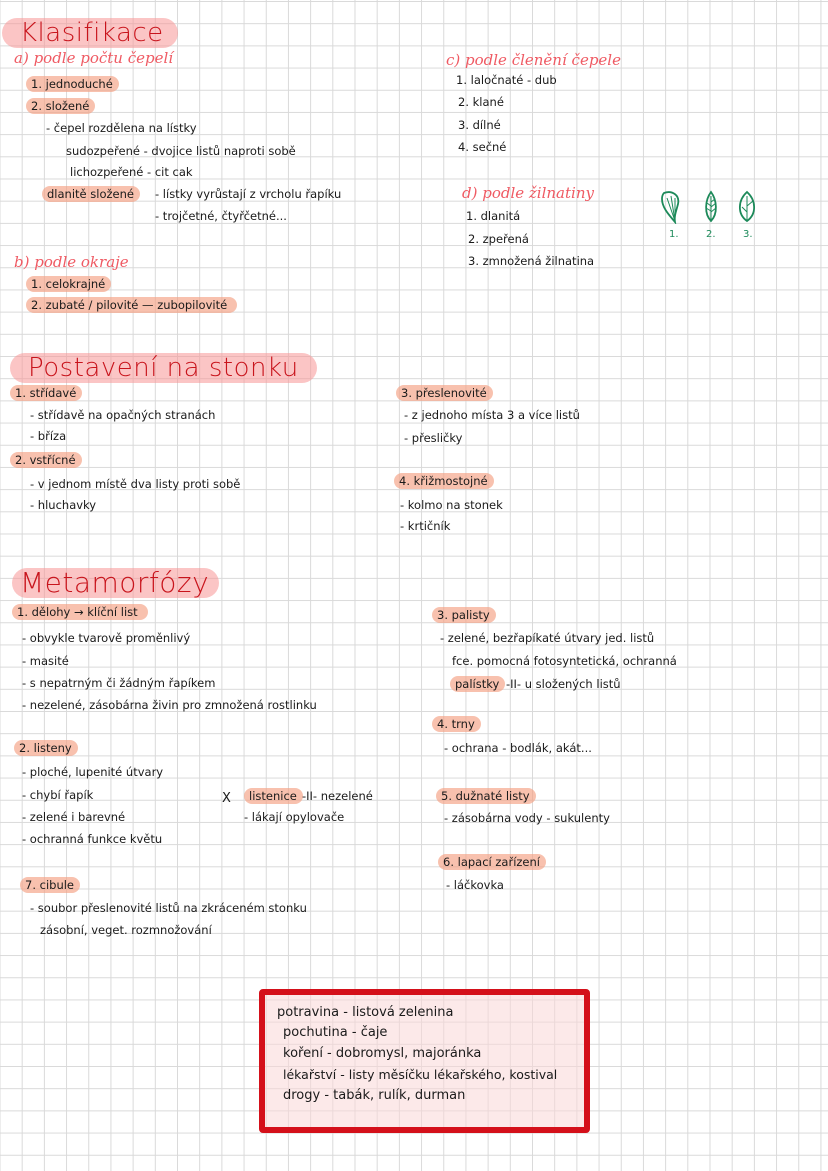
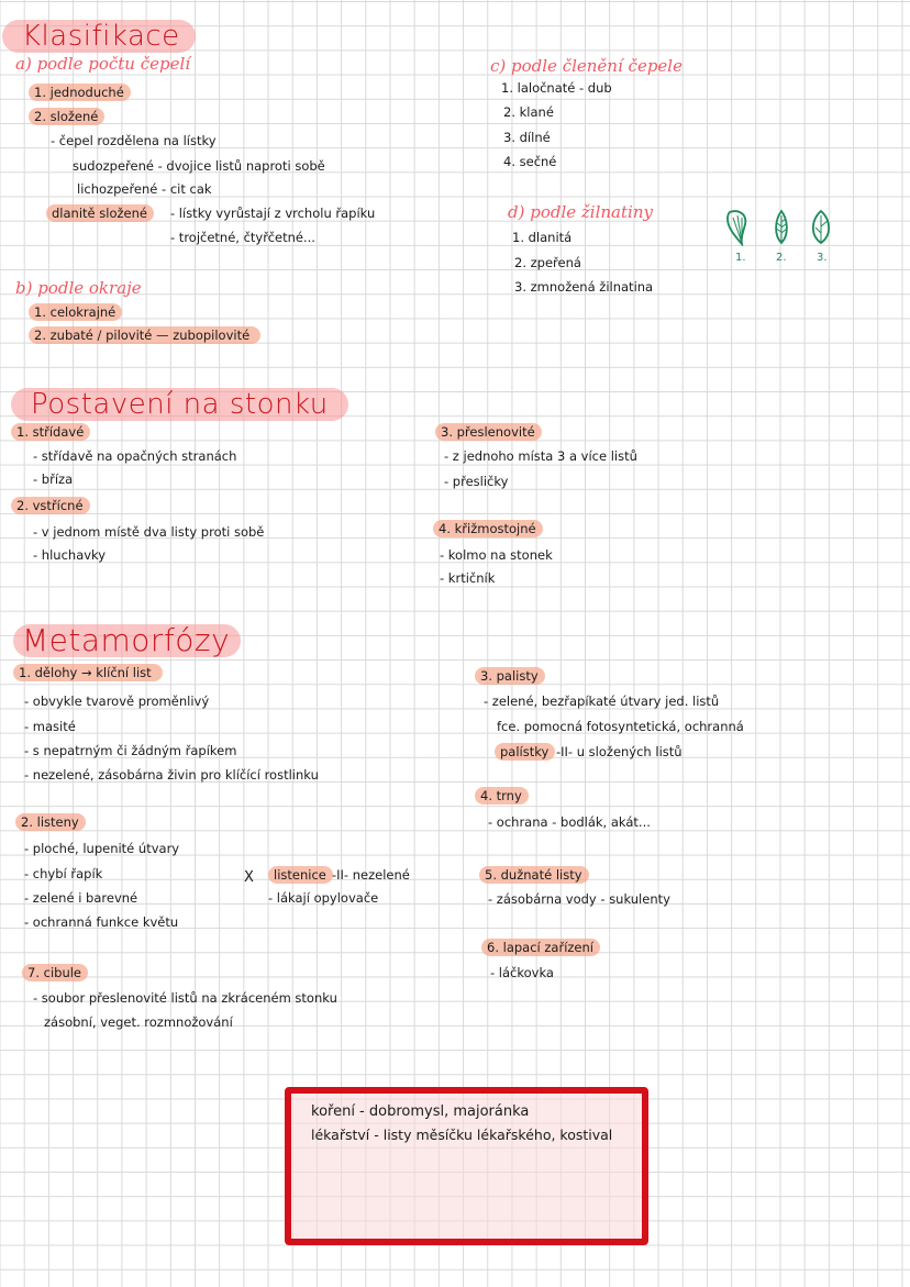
  Klasifikace
  a) podle počtu čepelí
  1. jednoduché
  2. složené
  - čepel rozdělena na lístky
  sudozpeřené - dvojice listů naproti sobě
  lichozpeřené - cit cak
  dlanitě složené
  - lístky vyrůstají z vrcholu řapíku
  - trojčetné, čtyřčetné...
  b) podle okraje
  1. celokrajné
  2. zubaté / pilovité — zubopilovité
  c) podle členění čepele
  1. laločnaté - dub
  2. klané
  3. dílné
  4. sečné
  d) podle žilnatiny
  1. dlanitá
  2. zpeřená
  3. zmnožená žilnatina
  1.
  2.
  3.
  Postavení na stonku
  1. střídavé
  - střídavě na opačných stranách
  - bříza
  2. vstřícné
  - v jednom místě dva listy proti sobě
  - hluchavky
  3. přeslenovité
  - z jednoho místa 3 a více listů
  - přesličky
  4. křižmostojné
  - kolmo na stonek
  - krtičník
  Metamorfózy
  1. dělohy → klíční list
  - obvykle tvarově proměnlivý
  - masité
  - s nepatrným či žádným řapíkem
- - nezelené, zásobárna živin pro zmnožená rostlinku
+ - nezelené, zásobárna živin pro klíčící rostlinku
  2. listeny
  - ploché, lupenité útvary
  - chybí řapík
  - zelené i barevné
  - ochranná funkce květu
  X
  listenice
  -II- nezelené
  - lákají opylovače
  7. cibule
  - soubor přeslenovité listů na zkráceném stonku
  zásobní, veget. rozmnožování
  3. palisty
  - zelené, bezřapíkaté útvary jed. listů
  fce. pomocná fotosyntetická, ochranná
  palístky
  -II- u složených listů
  4. trny
  - ochrana - bodlák, akát...
  5. dužnaté listy
  - zásobárna vody - sukulenty
  6. lapací zařízení
  - láčkovka
- potravina - listová zelenina
- pochutina - čaje
  koření - dobromysl, majoránka
  lékařství - listy měsíčku lékařského, kostival
- drogy - tabák, rulík, durman
